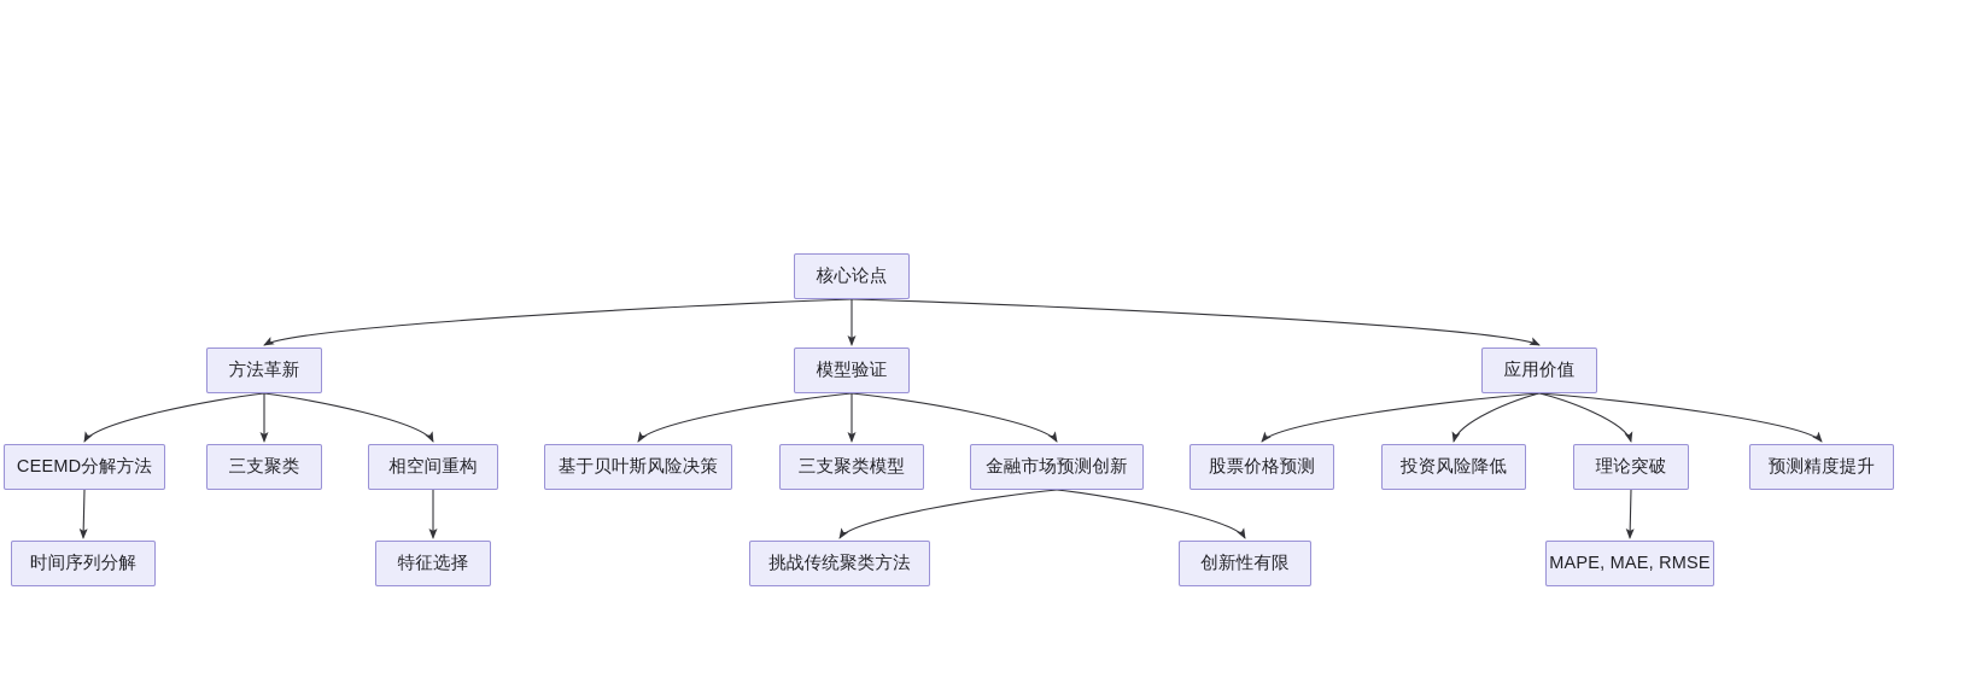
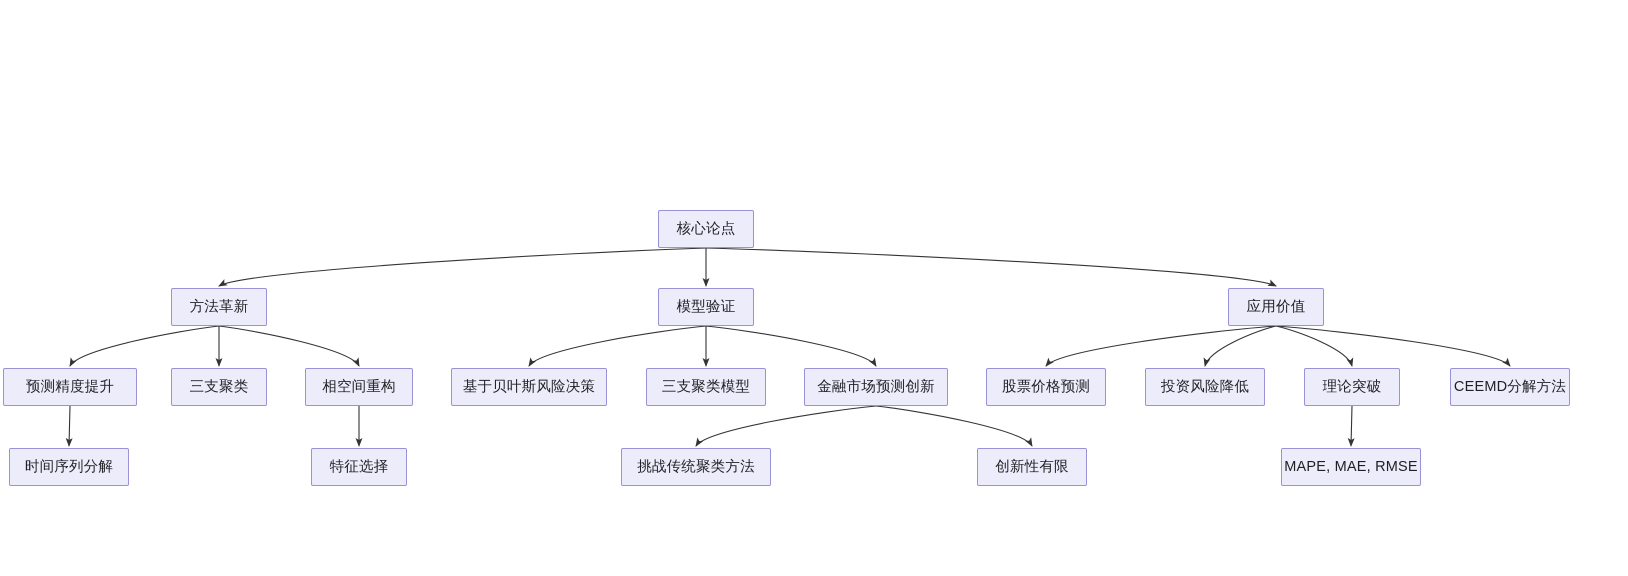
  核心论点
  方法革新
  模型验证
  应用价值
- CEEMD分解方法
+ 预测精度提升
  三支聚类
  相空间重构
  基于贝叶斯风险决策
  三支聚类模型
  金融市场预测创新
  股票价格预测
  投资风险降低
  理论突破
- 预测精度提升
+ CEEMD分解方法
  时间序列分解
  特征选择
  挑战传统聚类方法
  创新性有限
  MAPE, MAE, RMSE
